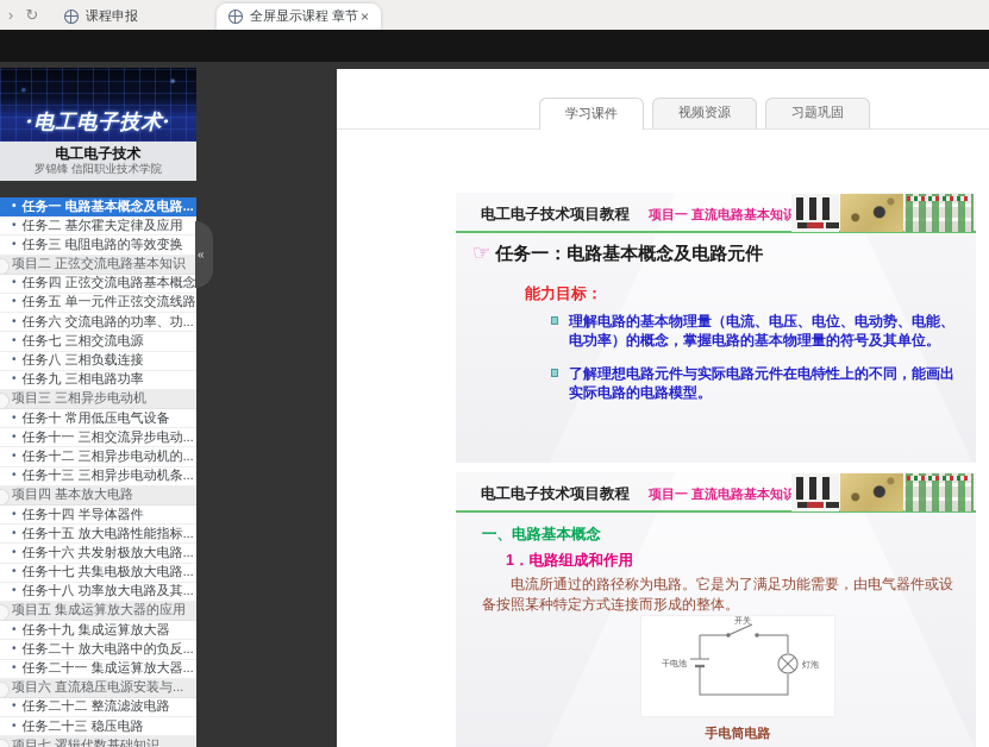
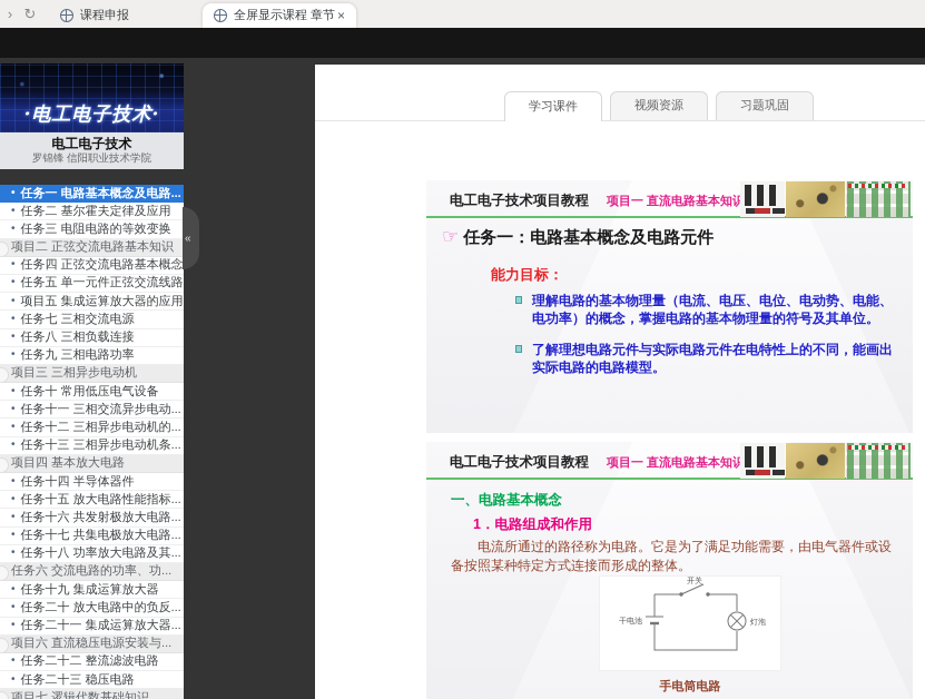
  ›
  ↻
  课程申报
  全屏显示课程 章节
  ×
  ·电工电子技术·
  电工电子技术
  罗锦锋 信阳职业技术学院
  •
  任务一 电路基本概念及电路...
  •
  任务二 基尔霍夫定律及应用
  •
  任务三 电阻电路的等效变换
  项目二 正弦交流电路基本知识
  •
  任务四 正弦交流电路基本概念
  •
  任务五 单一元件正弦交流线路
  •
- 任务六 交流电路的功率、功...
+ 项目五 集成运算放大器的应用
  •
  任务七 三相交流电源
  •
  任务八 三相负载连接
  •
  任务九 三相电路功率
  项目三 三相异步电动机
  •
  任务十 常用低压电气设备
  •
  任务十一 三相交流异步电动...
  •
  任务十二 三相异步电动机的...
  •
  任务十三 三相异步电动机条...
  项目四 基本放大电路
  •
  任务十四 半导体器件
  •
  任务十五 放大电路性能指标...
  •
  任务十六 共发射极放大电路...
  •
  任务十七 共集电极放大电路...
  •
  任务十八 功率放大电路及其...
- 项目五 集成运算放大器的应用
+ 任务六 交流电路的功率、功...
  •
  任务十九 集成运算放大器
  •
  任务二十 放大电路中的负反...
  •
  任务二十一 集成运算放大器...
  项目六 直流稳压电源安装与...
  •
  任务二十二 整流滤波电路
  •
  任务二十三 稳压电路
  项目七 逻辑代数基础知识
  «
  学习课件
  视频资源
  习题巩固
  电工电子技术项目教程
  项目一 直流电路基本知识
  ☞ 任务一：电路基本概念及电路元件
  能力目标：
  理解电路的基本物理量（电流、电压、电位、电动势、电能、电功率）的概念，掌握电路的基本物理量的符号及其单位。
  了解理想电路元件与实际电路元件在电特性上的不同，能画出实际电路的电路模型。
  电工电子技术项目教程
  项目一 直流电路基本知识
  一、电路基本概念
  1．电路组成和作用
  电流所通过的路径称为电路。它是为了满足功能需要，由电气器件或设备按照某种特定方式连接而形成的整体。
  手电筒电路
